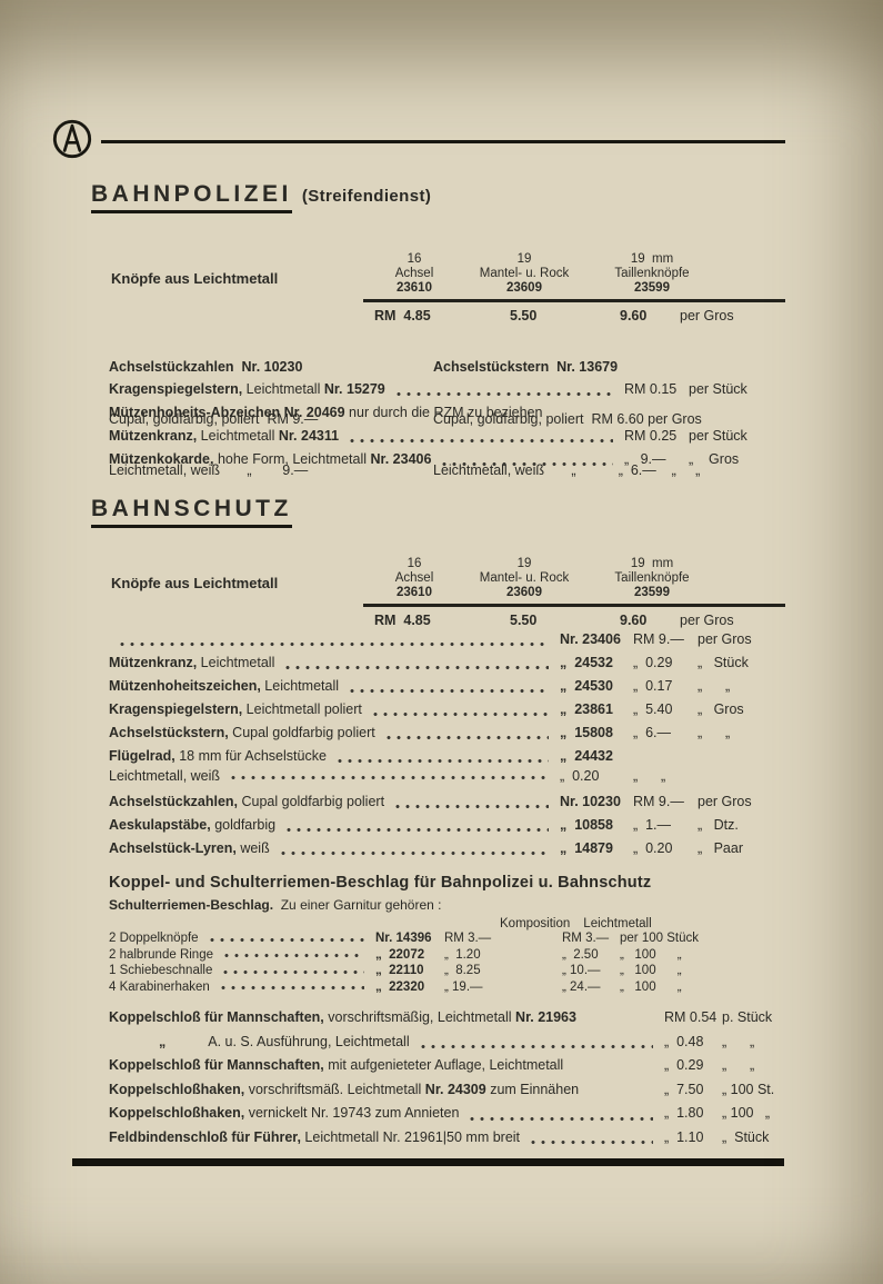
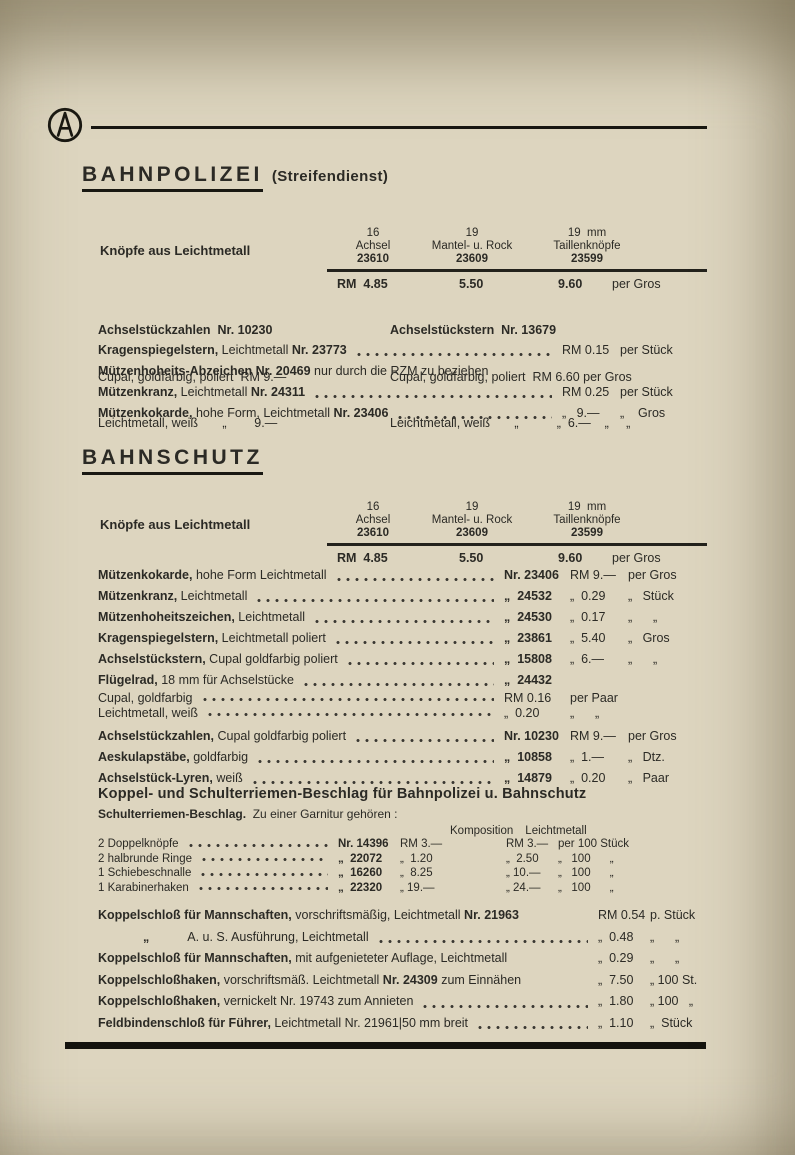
  BAHNPOLIZEI (Streifendienst)
  Knöpfe aus Leichtmetall
  16
  Achsel
  23610
  19
  Mantel- u. Rock
  23609
  19 mm
  Taillenknöpfe
  23599
  RM 4.85
  5.50
  9.60
  per Gros
  Achselstückzahlen Nr. 10230
  Cupal, goldfarbig, poliert RM 9.—
  Leichtmetall, weiß „ 9.—
  Achselstückstern Nr. 13679
  Cupal, goldfarbig, poliert RM 6.60 per Gros
  Leichtmetall, weiß „ „ 6.— „ „
- Kragenspiegelstern, Leichtmetall Nr. 15279
+ Kragenspiegelstern, Leichtmetall Nr. 23773
  RM 0.15
  per Stück
  Mützenhoheits-Abzeichen Nr. 20469 nur durch die RZM zu beziehen
  Mützenkranz, Leichtmetall Nr. 24311
  RM 0.25
  per Stück
  Mützenkokarde, hohe Form, Leichtmetall Nr. 23406
  „ 9.—
  „ Gros
  BAHNSCHUTZ
  Knöpfe aus Leichtmetall
  16
  Achsel
  23610
  19
  Mantel- u. Rock
  23609
  19 mm
  Taillenknöpfe
  23599
  RM 4.85
  5.50
  9.60
  per Gros
+ Mützenkokarde, hohe Form Leichtmetall
  Nr. 23406
  RM 9.—
  per Gros
  Mützenkranz, Leichtmetall
  „ 24532
  „ 0.29
  „ Stück
  Mützenhoheitszeichen, Leichtmetall
  „ 24530
  „ 0.17
  „ „
  Kragenspiegelstern, Leichtmetall poliert
  „ 23861
  „ 5.40
  „ Gros
  Achselstückstern, Cupal goldfarbig poliert
  „ 15808
  „ 6.—
  „ „
  Flügelrad, 18 mm für Achselstücke
  „ 24432
+ Cupal, goldfarbig
+ RM 0.16
+ per Paar
  Leichtmetall, weiß
  „ 0.20
  „ „
  Achselstückzahlen, Cupal goldfarbig poliert
  Nr. 10230
  RM 9.—
  per Gros
  Aeskulapstäbe, goldfarbig
  „ 10858
  „ 1.—
  „ Dtz.
  Achselstück-Lyren, weiß
  „ 14879
  „ 0.20
  „ Paar
  Koppel- und Schulterriemen-Beschlag für Bahnpolizei u. Bahnschutz
  Schulterriemen-Beschlag. Zu einer Garnitur gehören :
  Komposition
  Leichtmetall
  2 Doppelknöpfe
  Nr. 14396
  RM 3.—
  RM 3.—
  per 100 Stück
  2 halbrunde Ringe
  „ 22072
  „ 1.20
  „ 2.50
  „ 100 „
  1 Schiebeschnalle
- „ 22110
+ „ 16260
  „ 8.25
  „ 10.—
  „ 100 „
- 4 Karabinerhaken
+ 1 Karabinerhaken
  „ 22320
  „ 19.—
  „ 24.—
  „ 100 „
  Koppelschloß für Mannschaften, vorschriftsmäßig, Leichtmetall Nr. 21963
  RM 0.54
  p. Stück
  „
  A. u. S. Ausführung, Leichtmetall
  „ 0.48
  „ „
  Koppelschloß für Mannschaften, mit aufgenieteter Auflage, Leichtmetall
  „ 0.29
  „ „
  Koppelschloßhaken, vorschriftsmäß. Leichtmetall Nr. 24309 zum Einnähen
  „ 7.50
  „ 100 St.
  Koppelschloßhaken, vernickelt Nr. 19743 zum Annieten
  „ 1.80
  „ 100 „
  Feldbindenschloß für Führer, Leichtmetall Nr. 21961|50 mm breit
  „ 1.10
  „ Stück
